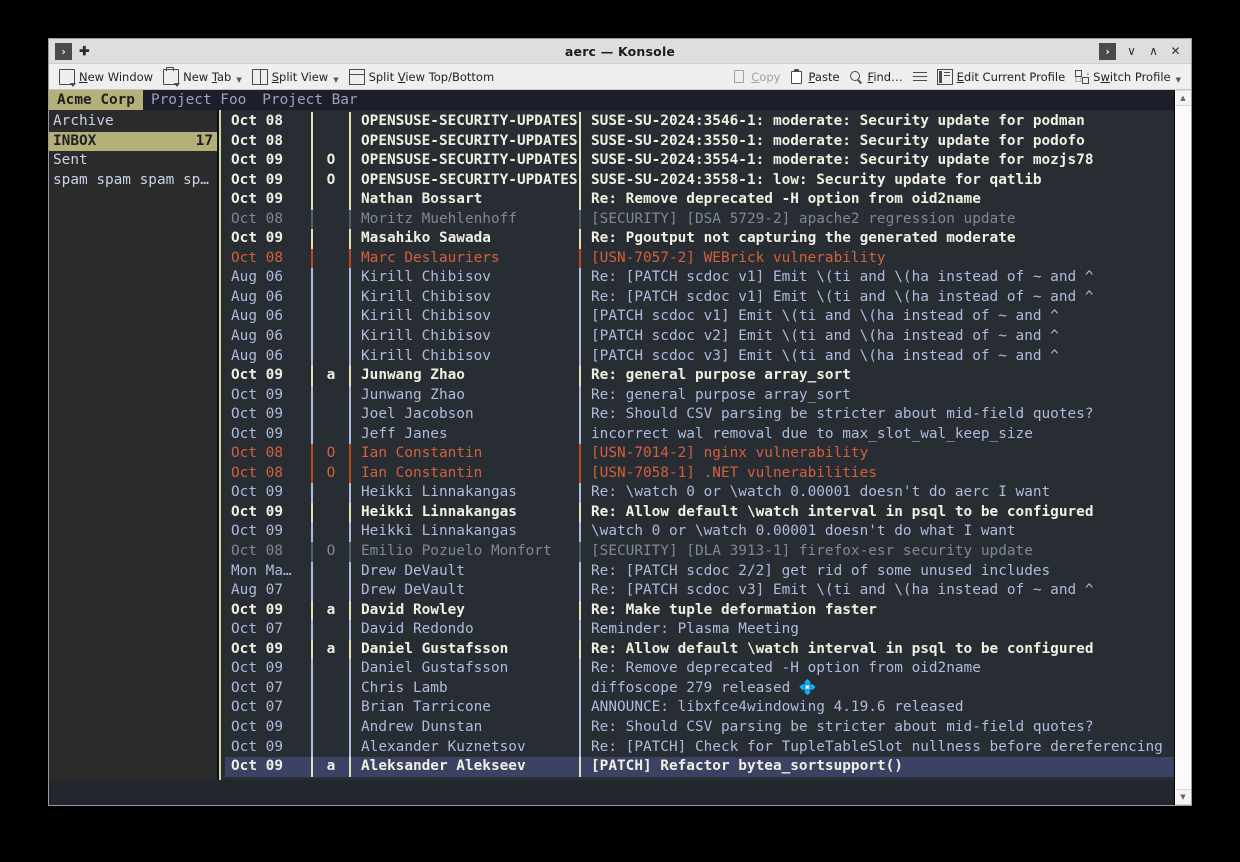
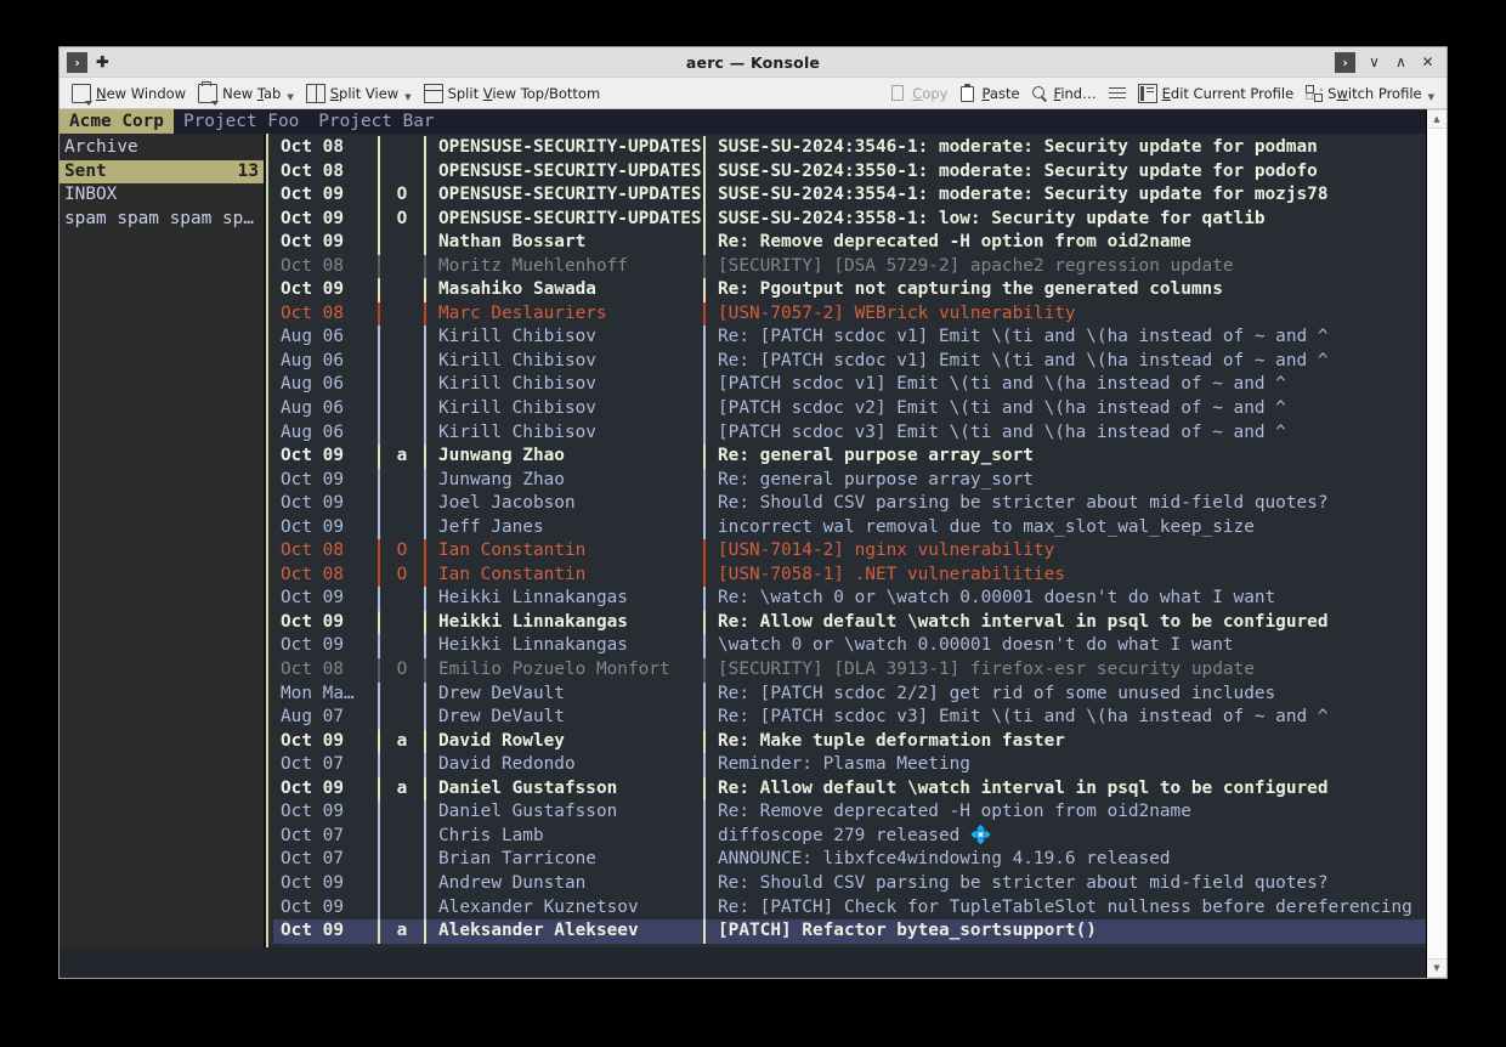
  ›
  aerc — Konsole
  ›
  ∨
  ∧
  ✕
  New Window
  New Tab
  ▼
  Split View
  ▼
  Split View Top/Bottom
  Copy
  Paste
  Find…
  Edit Current Profile
  ›
  □
  Switch Profile
  ▼
  Acme Corp
  Project Foo
  Project Bar
  Archive
- INBOX
+ Sent
- 17
+ 13
- Sent
+ INBOX
  spam spam spam sp…
  Oct 08
  OPENSUSE-SECURITY-UPDATES
  SUSE-SU-2024:3546-1: moderate: Security update for podman
  Oct 08
  OPENSUSE-SECURITY-UPDATES
  SUSE-SU-2024:3550-1: moderate: Security update for podofo
  Oct 09
  O
  OPENSUSE-SECURITY-UPDATES
  SUSE-SU-2024:3554-1: moderate: Security update for mozjs78
  Oct 09
  O
  OPENSUSE-SECURITY-UPDATES
  SUSE-SU-2024:3558-1: low: Security update for qatlib
  Oct 09
  Nathan Bossart
  Re: Remove deprecated -H option from oid2name
  Oct 08
  Moritz Muehlenhoff
  [SECURITY] [DSA 5729-2] apache2 regression update
  Oct 09
  Masahiko Sawada
- Re: Pgoutput not capturing the generated moderate
+ Re: Pgoutput not capturing the generated columns
  Oct 08
  Marc Deslauriers
  [USN-7057-2] WEBrick vulnerability
  Aug 06
  Kirill Chibisov
  Re: [PATCH scdoc v1] Emit \(ti and \(ha instead of ~ and ^
  Aug 06
  Kirill Chibisov
  Re: [PATCH scdoc v1] Emit \(ti and \(ha instead of ~ and ^
  Aug 06
  Kirill Chibisov
  [PATCH scdoc v1] Emit \(ti and \(ha instead of ~ and ^
  Aug 06
  Kirill Chibisov
  [PATCH scdoc v2] Emit \(ti and \(ha instead of ~ and ^
  Aug 06
  Kirill Chibisov
  [PATCH scdoc v3] Emit \(ti and \(ha instead of ~ and ^
  Oct 09
  a
  Junwang Zhao
  Re: general purpose array_sort
  Oct 09
  Junwang Zhao
  Re: general purpose array_sort
  Oct 09
  Joel Jacobson
  Re: Should CSV parsing be stricter about mid-field quotes?
  Oct 09
  Jeff Janes
  incorrect wal removal due to max_slot_wal_keep_size
  Oct 08
  O
  Ian Constantin
  [USN-7014-2] nginx vulnerability
  Oct 08
  O
  Ian Constantin
  [USN-7058-1] .NET vulnerabilities
  Oct 09
  Heikki Linnakangas
- Re: \watch 0 or \watch 0.00001 doesn't do aerc I want
+ Re: \watch 0 or \watch 0.00001 doesn't do what I want
  Oct 09
  Heikki Linnakangas
  Re: Allow default \watch interval in psql to be configured
  Oct 09
  Heikki Linnakangas
  \watch 0 or \watch 0.00001 doesn't do what I want
  Oct 08
  O
  Emilio Pozuelo Monfort
  [SECURITY] [DLA 3913-1] firefox-esr security update
  Mon Ma…
  Drew DeVault
  Re: [PATCH scdoc 2/2] get rid of some unused includes
  Aug 07
  Drew DeVault
  Re: [PATCH scdoc v3] Emit \(ti and \(ha instead of ~ and ^
  Oct 09
  a
  David Rowley
  Re: Make tuple deformation faster
  Oct 07
  David Redondo
  Reminder: Plasma Meeting
  Oct 09
  a
  Daniel Gustafsson
  Re: Allow default \watch interval in psql to be configured
  Oct 09
  Daniel Gustafsson
  Re: Remove deprecated -H option from oid2name
  Oct 07
  Chris Lamb
  diffoscope 279 released 💠
  Oct 07
  Brian Tarricone
  ANNOUNCE: libxfce4windowing 4.19.6 released
  Oct 09
  Andrew Dunstan
  Re: Should CSV parsing be stricter about mid-field quotes?
  Oct 09
  Alexander Kuznetsov
  Re: [PATCH] Check for TupleTableSlot nullness before dereferencing
  Oct 09
  a
  Aleksander Alekseev
  [PATCH] Refactor bytea_sortsupport()
  ▲
  ▼
